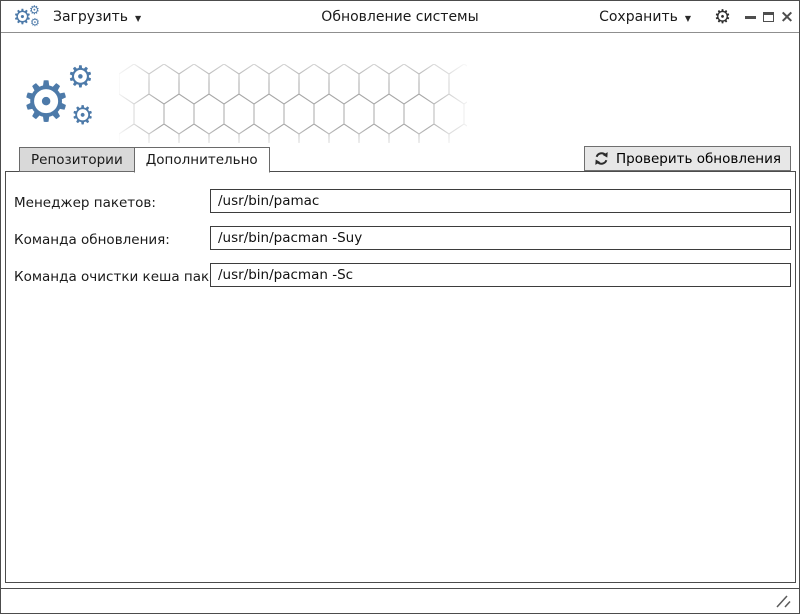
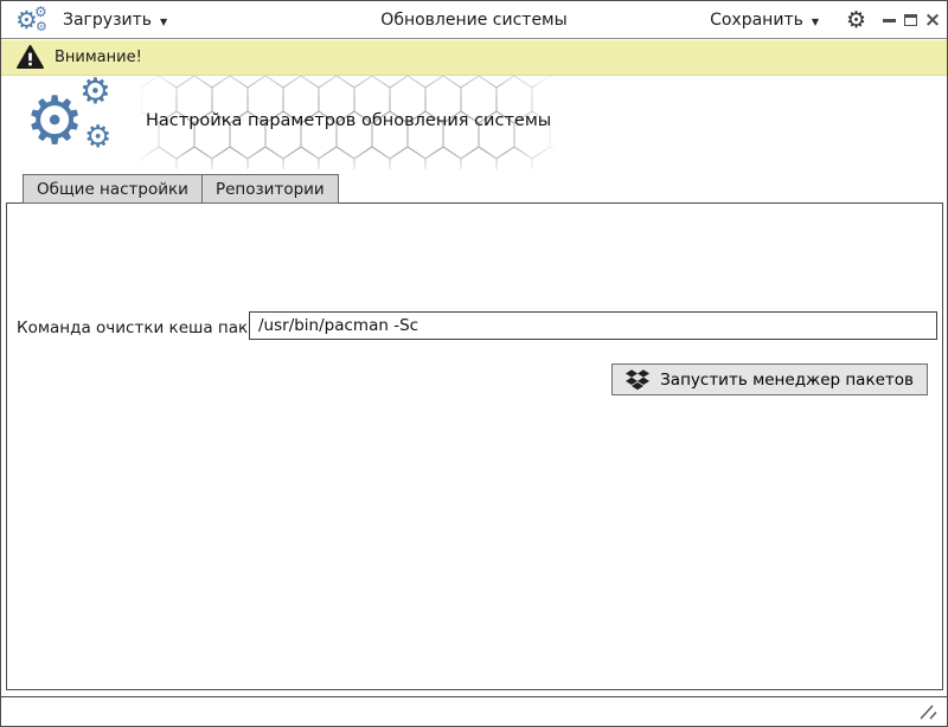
  ⚙
  ⚙
  ⚙
  Загрузить
  ▼
  Обновление системы
  Сохранить
  ▼
  ⚙
  ×
+ Внимание!
  ⚙
  ⚙
  ⚙
+ Настройка параметров обновления системы
+ Общие настройки
  Репозитории
- Дополнительно
- Проверить обновления
- Менеджер пакетов:
- /usr/bin/pamac
- Команда обновления:
- /usr/bin/pacman -Suy
  Команда очистки кеша пак
  /usr/bin/pacman -Sc
+ Запустить менеджер пакетов
